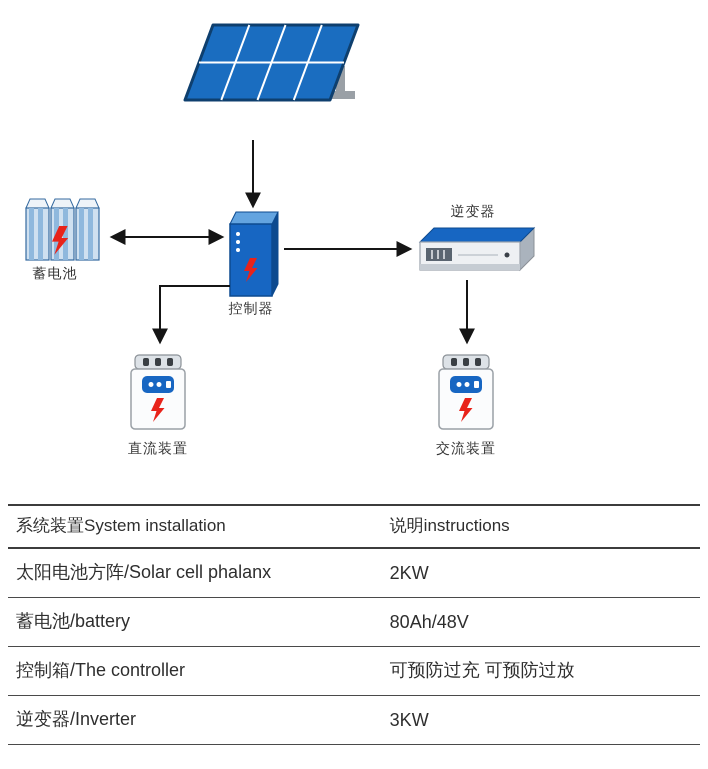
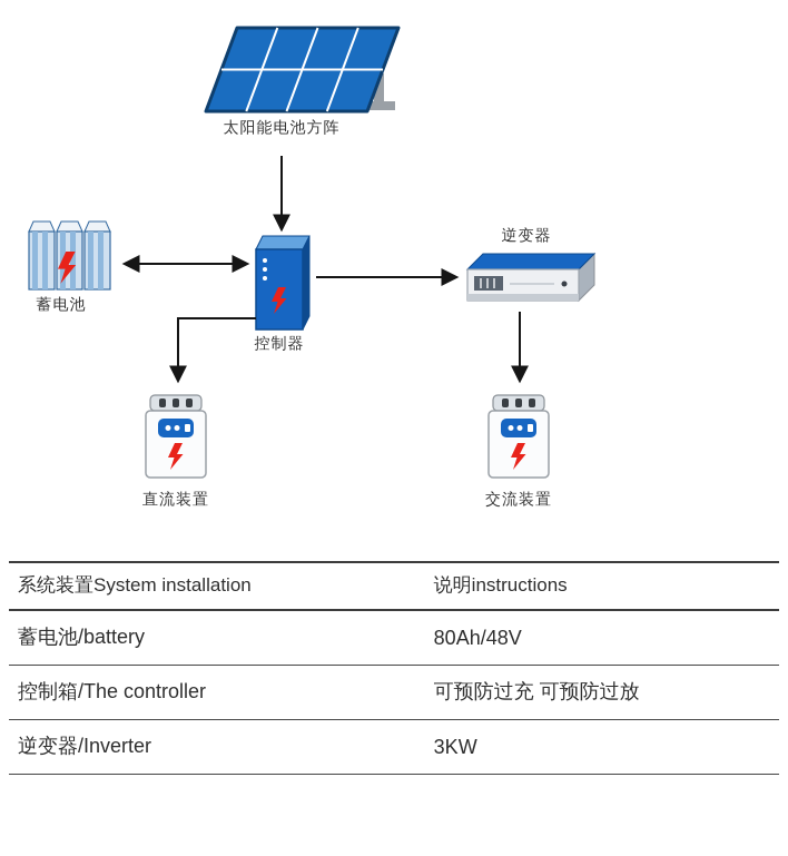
+ 太阳能电池方阵
  蓄电池
  控制器
  逆变器
  直流装置
  交流装置
  系统装置System installation	说明instructions
- 太阳电池方阵/Solar cell phalanx	2KW
  蓄电池/battery	80Ah/48V
  控制箱/The controller	可预防过充 可预防过放
  逆变器/Inverter	3KW
